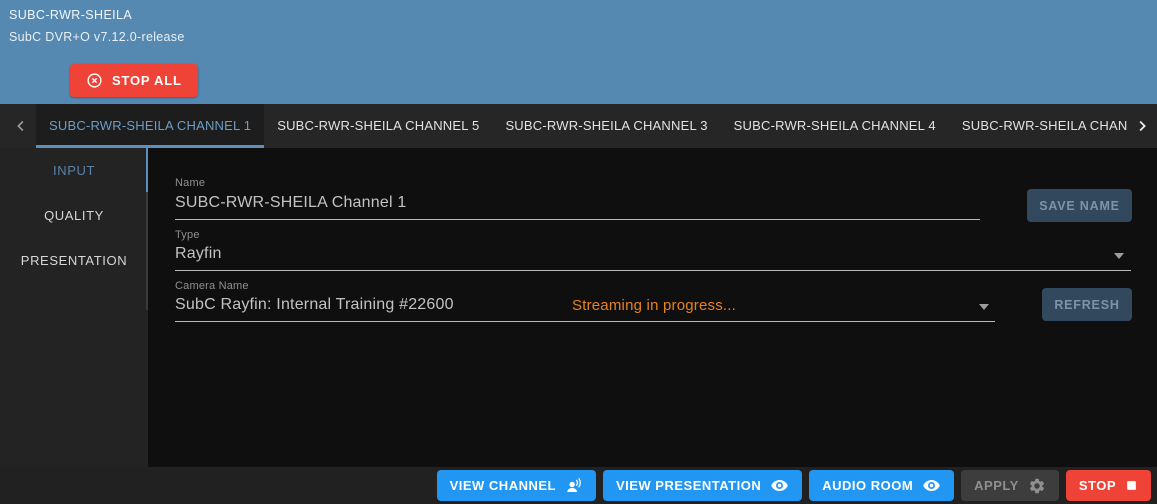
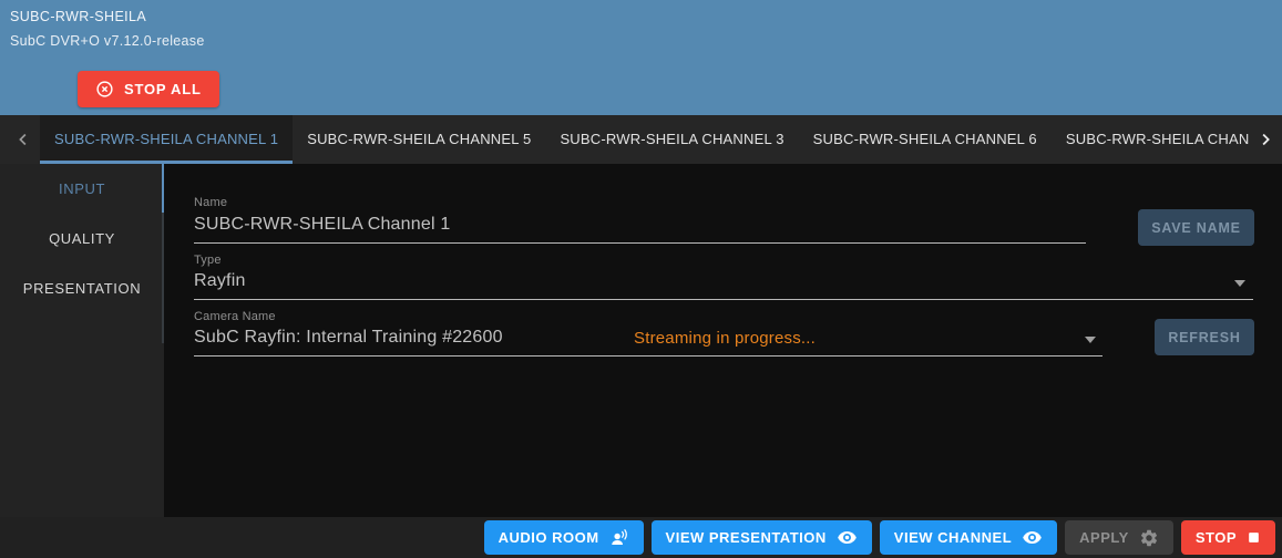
  SUBC-RWR-SHEILA
  SubC DVR+O v7.12.0-release
  STOP ALL
  SUBC-RWR-SHEILA CHANNEL 1
  SUBC-RWR-SHEILA CHANNEL 5
  SUBC-RWR-SHEILA CHANNEL 3
- SUBC-RWR-SHEILA CHANNEL 4
+ SUBC-RWR-SHEILA CHANNEL 6
  SUBC-RWR-SHEILA CHAN
  INPUT
  QUALITY
  PRESENTATION
  Name
  SUBC-RWR-SHEILA Channel 1
  SAVE NAME
  Type
  Rayfin
  Camera Name
  SubC Rayfin: Internal Training #22600
  Streaming in progress...
  REFRESH
- VIEW CHANNEL
+ AUDIO ROOM
  VIEW PRESENTATION
- AUDIO ROOM
+ VIEW CHANNEL
  APPLY
  STOP
